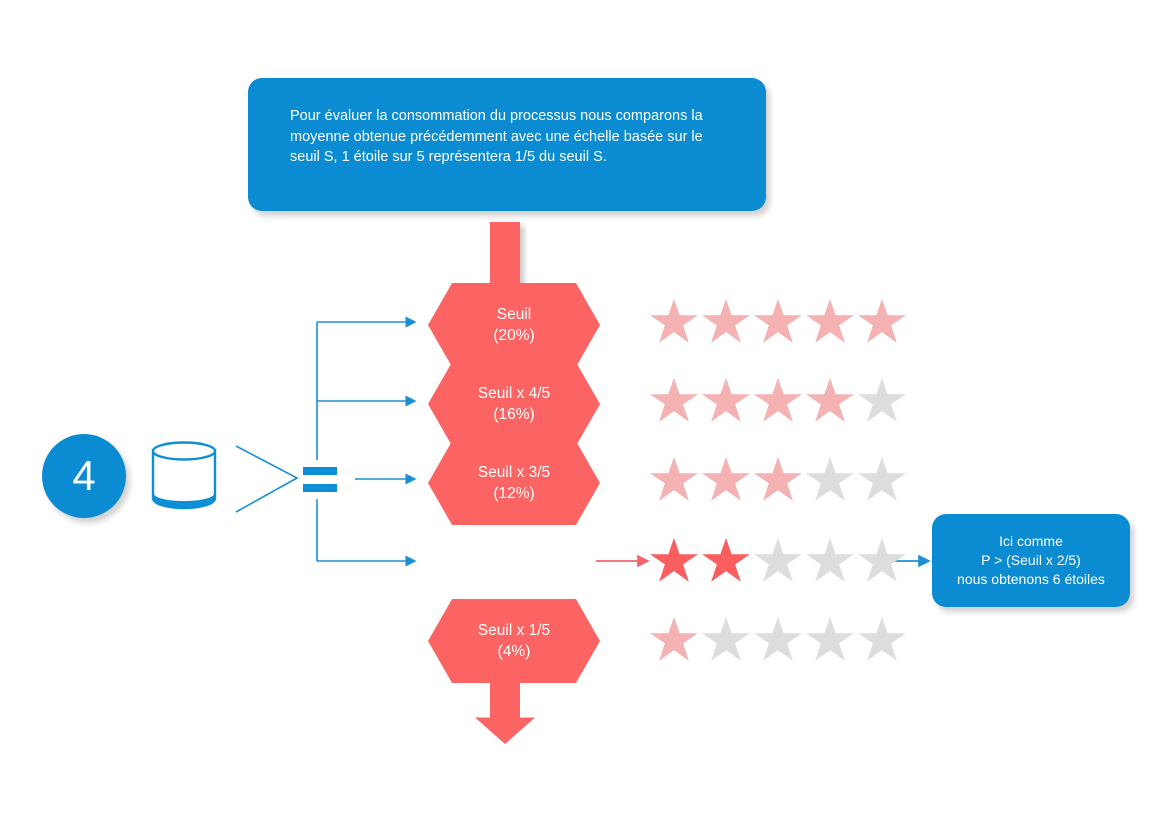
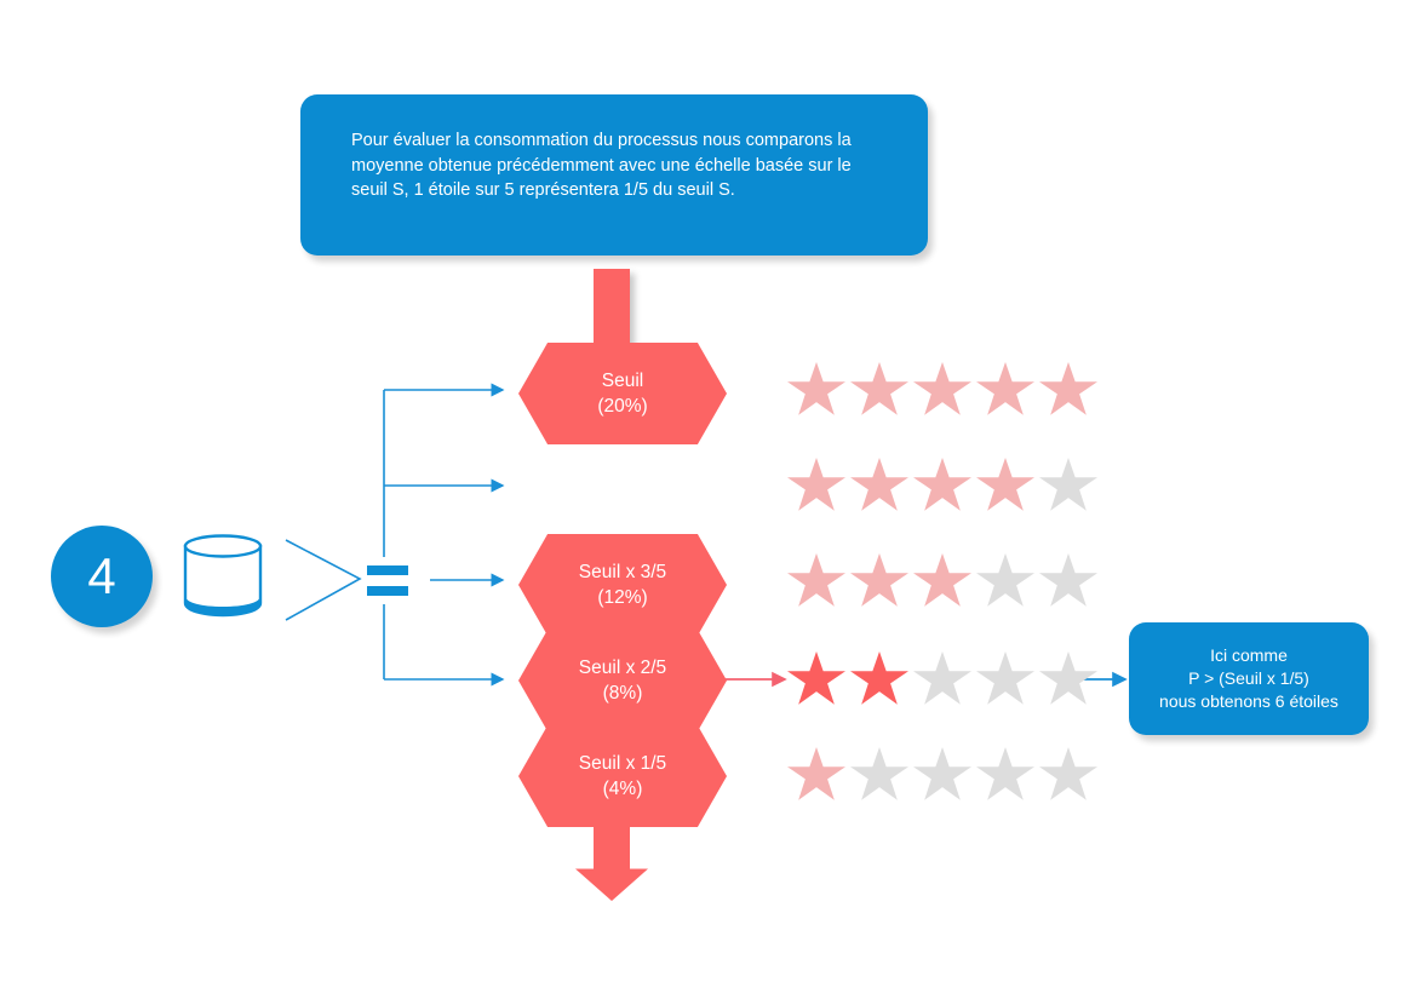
  Pour évaluer la consommation du processus nous comparons la moyenne obtenue précédemment avec une échelle basée sur le seuil S, 1 étoile sur 5 représentera 1/5 du seuil S.
  4
  10%
  Seuil
  (20%)
- Seuil x 4/5
- (16%)
  Seuil x 3/5
  (12%)
+ Seuil x 2/5
+ (8%)
  Seuil x 1/5
  (4%)
  Ici comme
- P > (Seuil x 2/5)
+ P > (Seuil x 1/5)
  nous obtenons 6 étoiles
